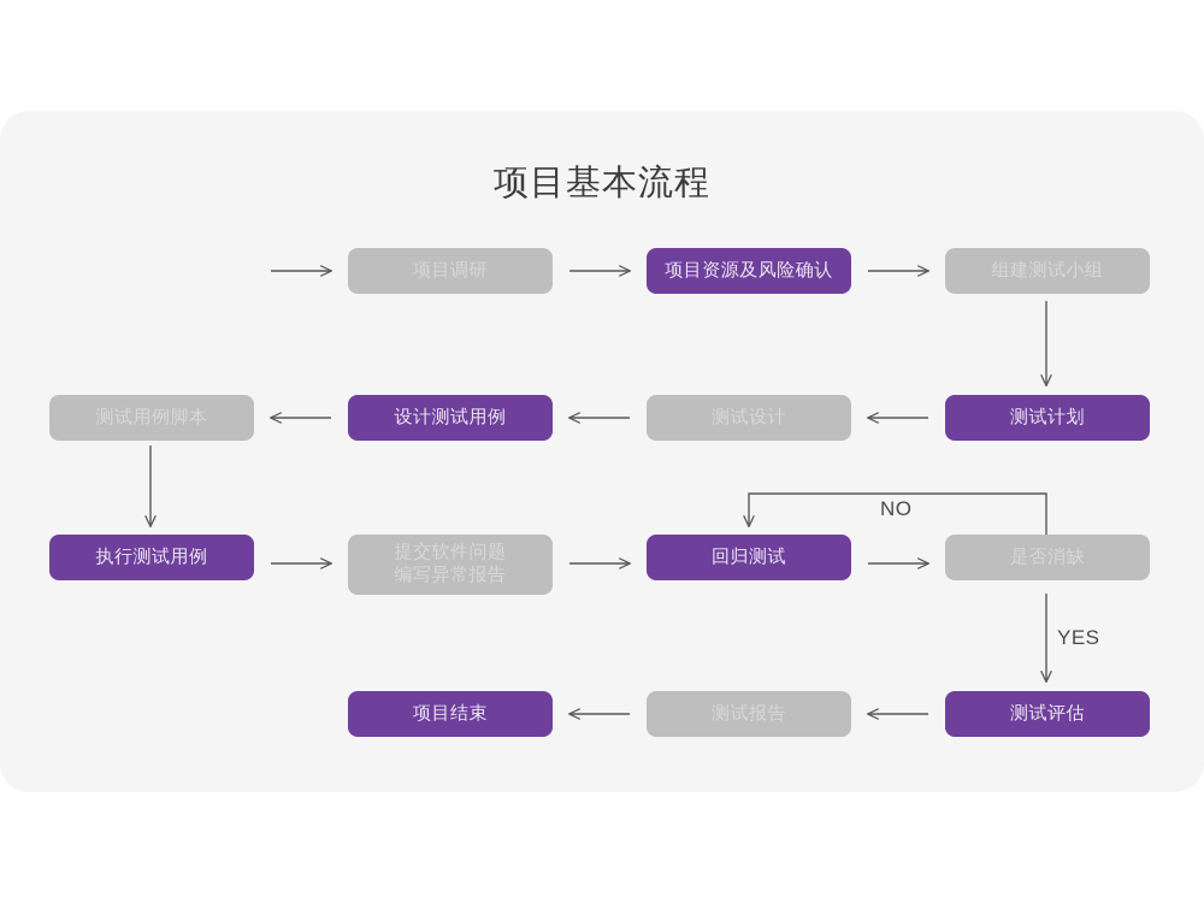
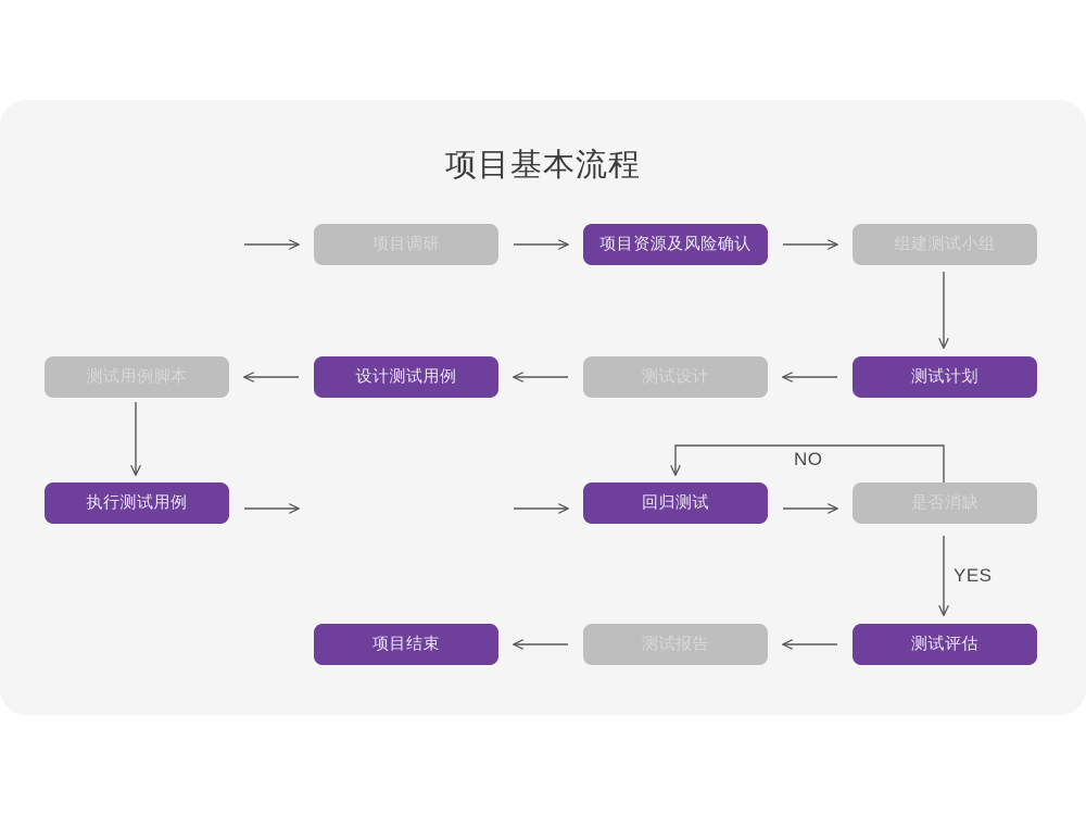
  项目基本流程
  项目调研
  项目资源及风险确认
  组建测试小组
  测试用例脚本
  设计测试用例
  测试设计
  测试计划
  执行测试用例
- 提交软件问题
- 编写异常报告
  回归测试
  是否消缺
  项目结束
  测试报告
  测试评估
  NO
  YES
